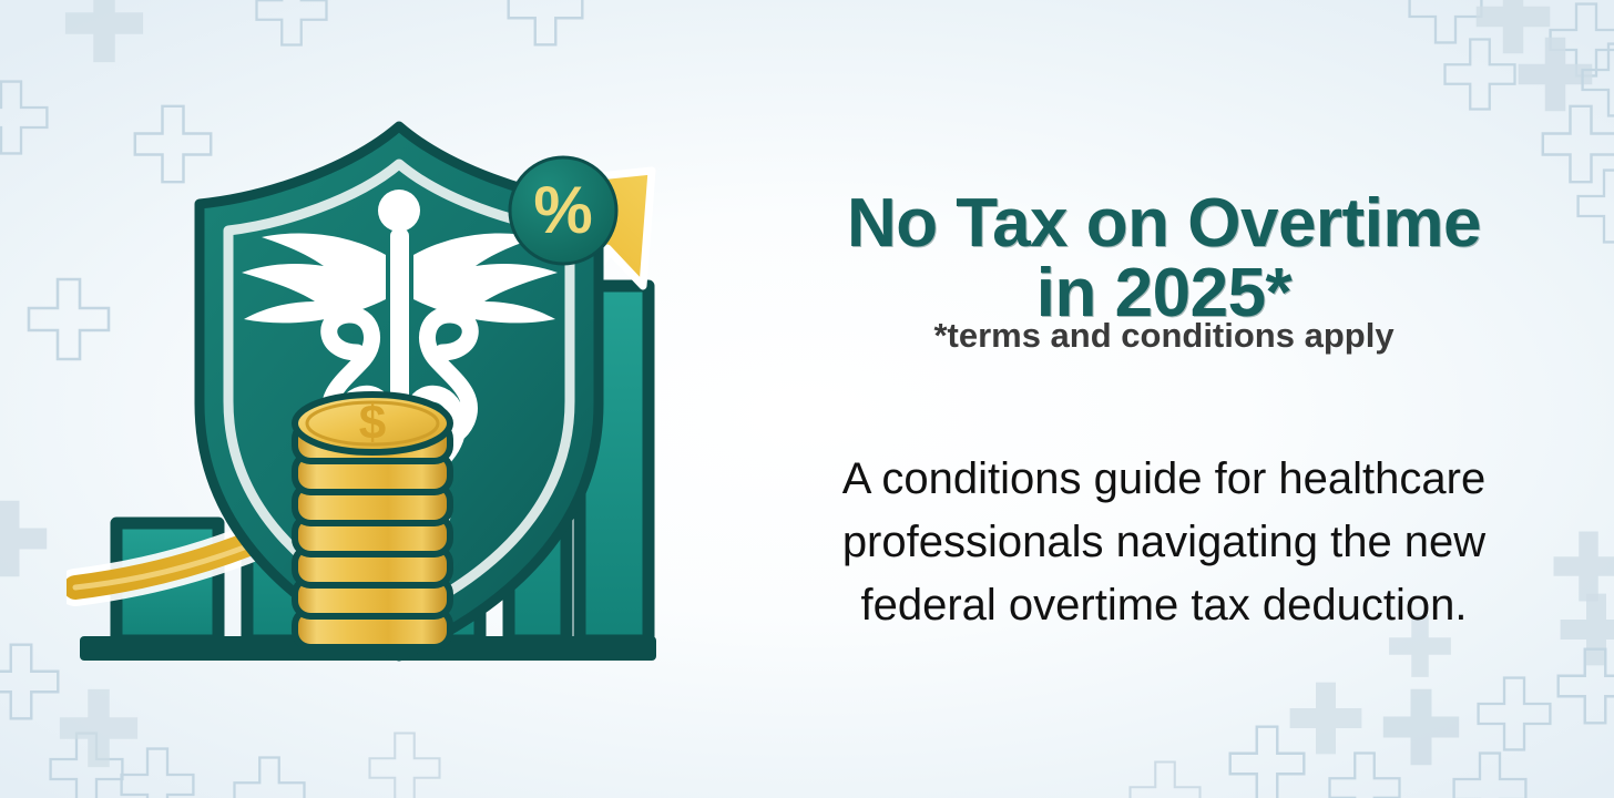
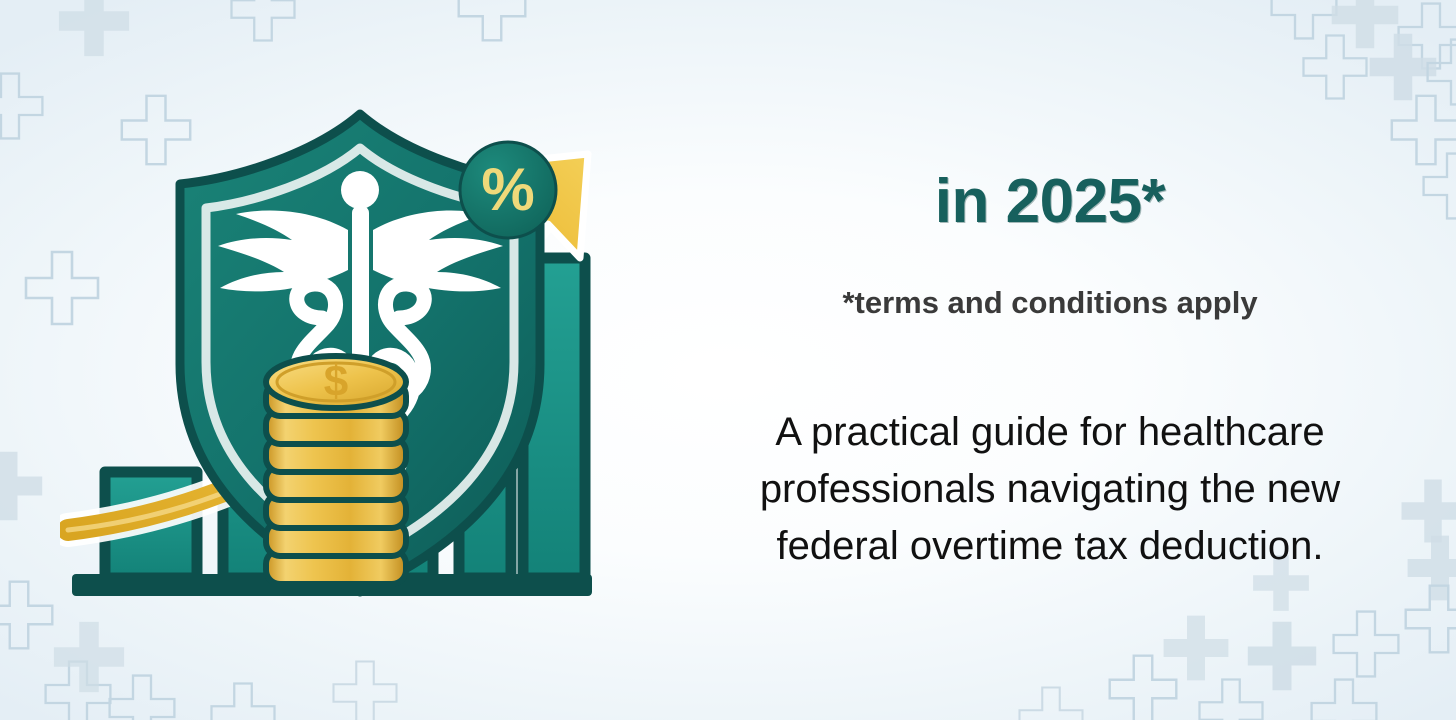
  %
  $
- No Tax on Overtime
  in 2025*
  *terms and conditions apply
- A conditions guide for healthcare
+ A practical guide for healthcare
  professionals navigating the new
  federal overtime tax deduction.
